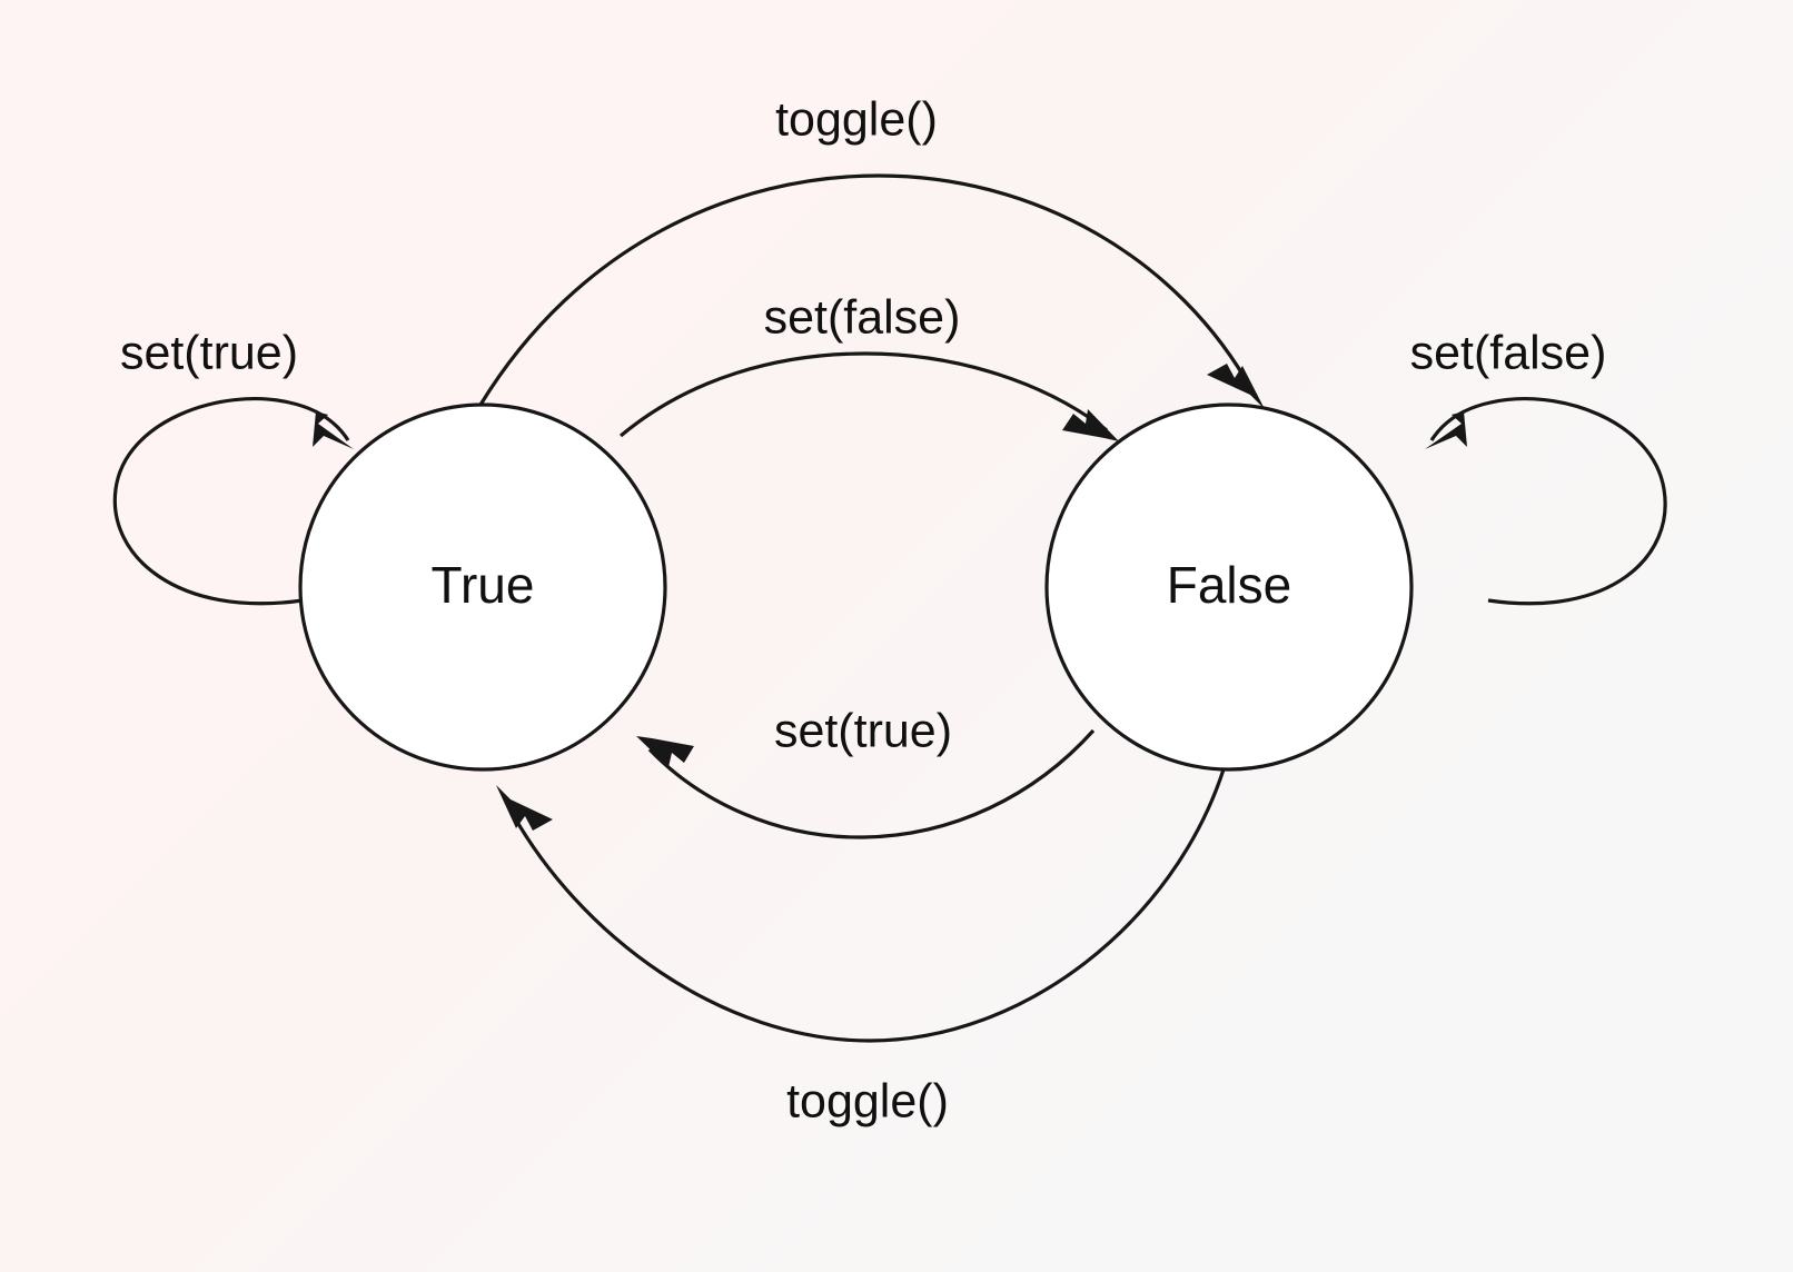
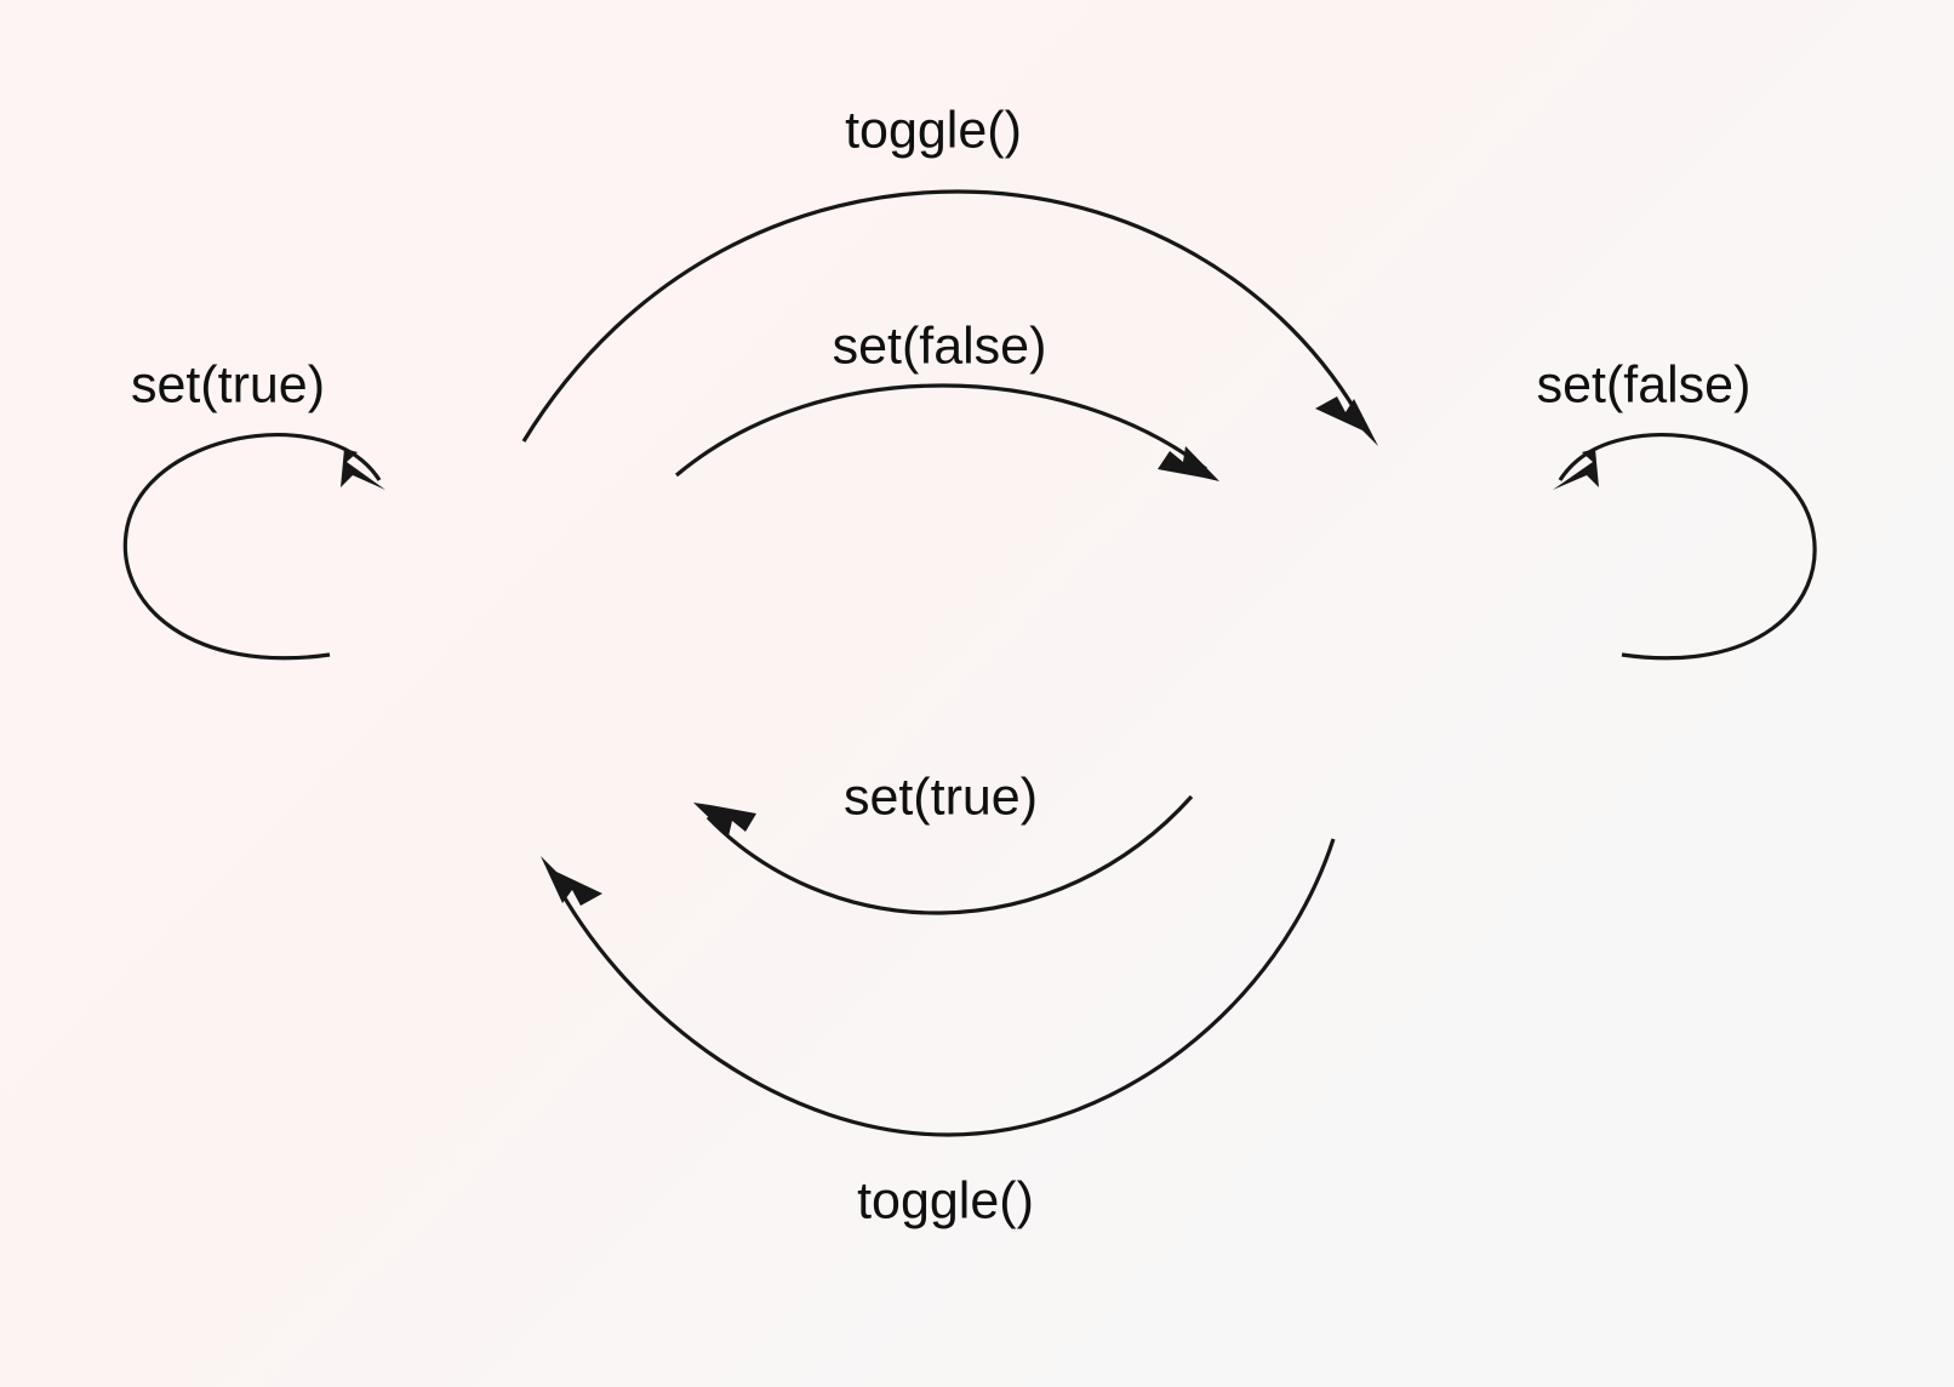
- True
- False
  set(true)
  toggle()
  set(false)
  set(true)
  toggle()
  set(false)
